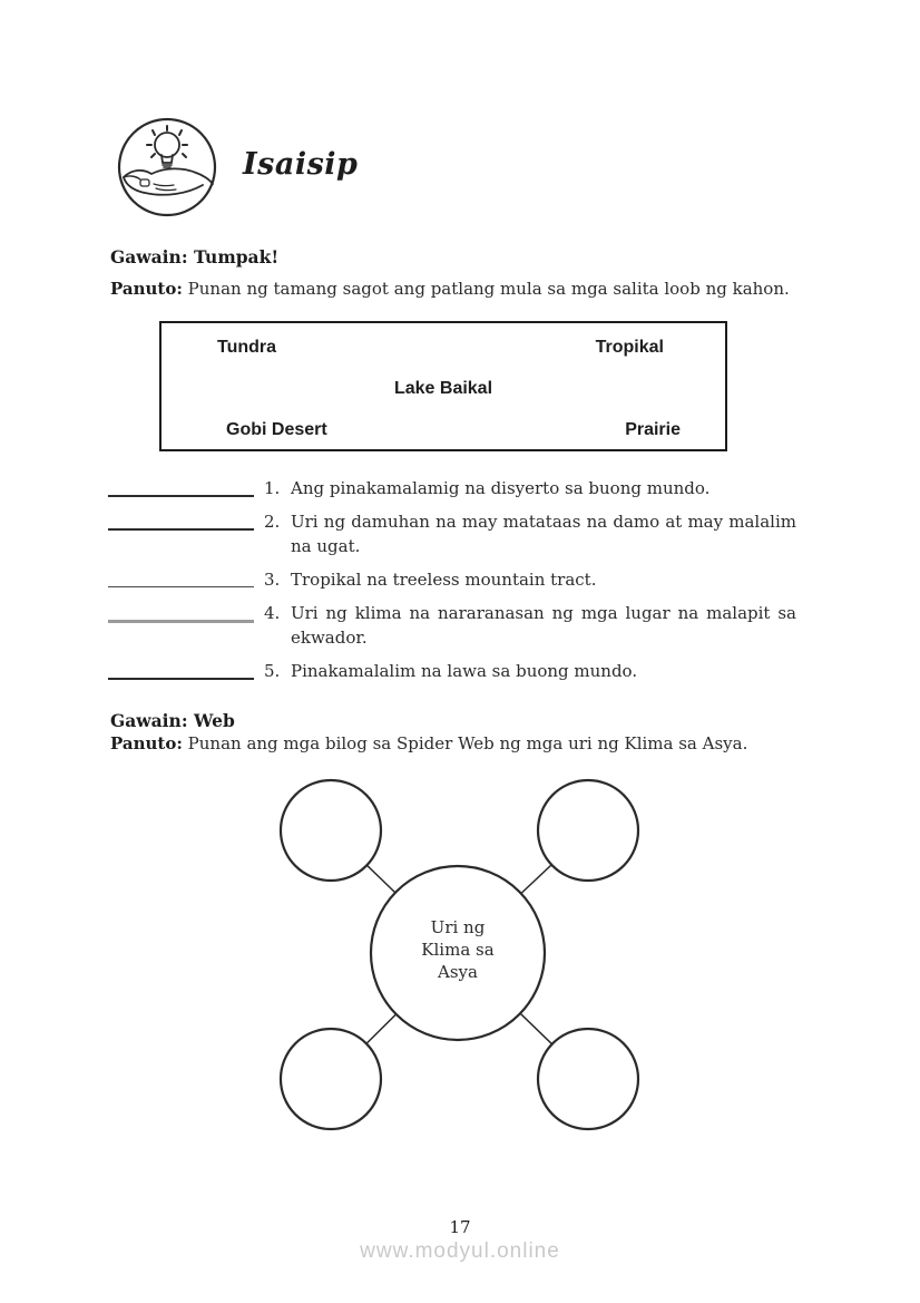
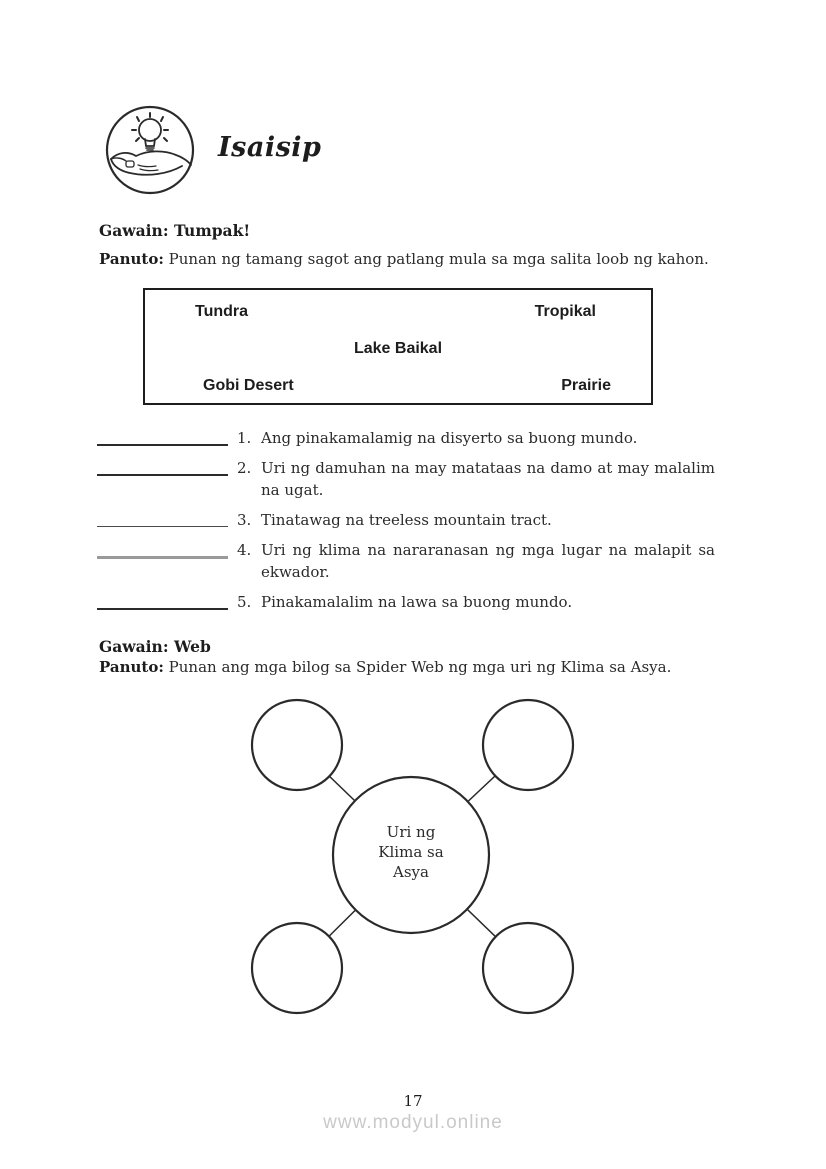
  Isaisip
  Gawain: Tumpak!
  Panuto: Punan ng tamang sagot ang patlang mula sa mga salita loob ng kahon.
  Tundra
  Tropikal
  Lake Baikal
  Gobi Desert
  Prairie
  1.
  Ang pinakamalamig na disyerto sa buong mundo.
  2.
  Uri ng damuhan na may matataas na damo at may malalim na ugat.
  3.
- Tropikal na treeless mountain tract.
+ Tinatawag na treeless mountain tract.
  4.
  Uri ng klima na nararanasan ng mga lugar na malapit sa ekwador.
  5.
  Pinakamalalim na lawa sa buong mundo.
  Gawain: Web
  Panuto: Punan ang mga bilog sa Spider Web ng mga uri ng Klima sa Asya.
  Uri ng
  Klima sa
  Asya
  17
  www.modyul.online
